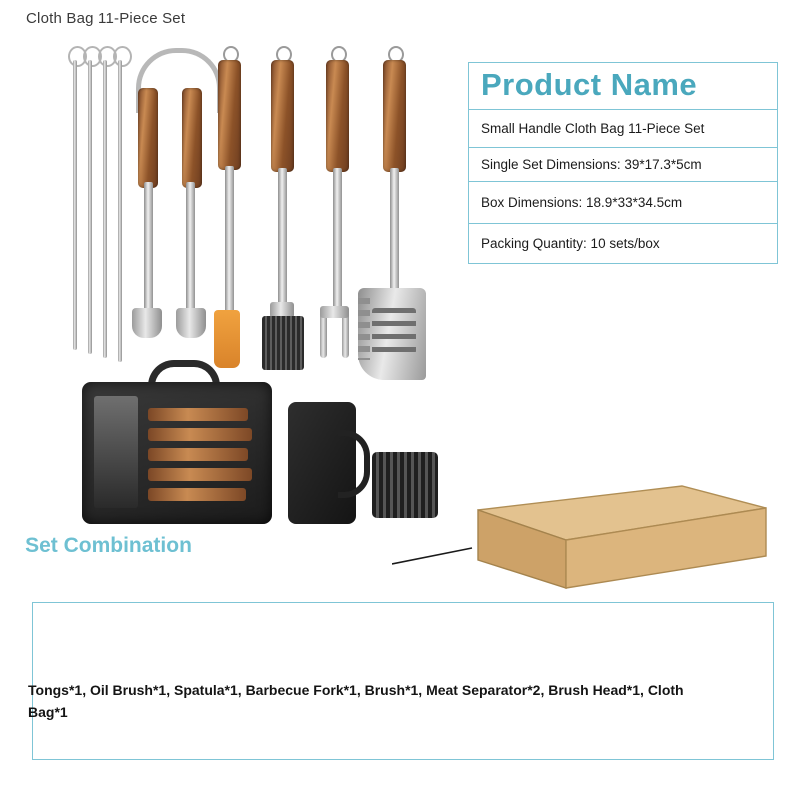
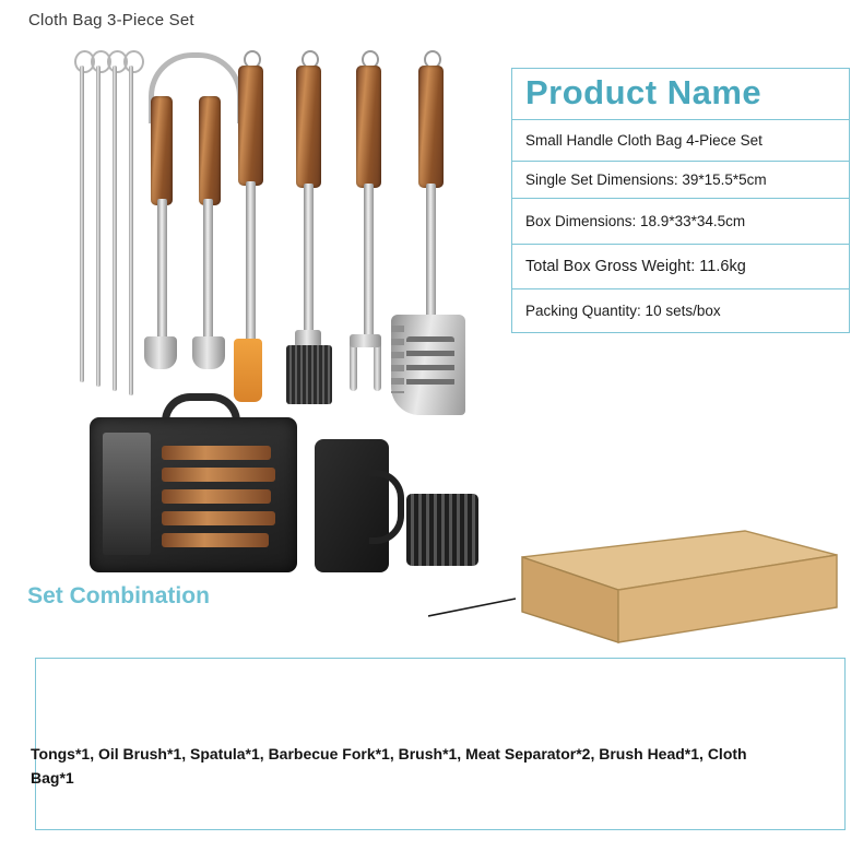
- Cloth Bag 11-Piece Set
+ Cloth Bag 3-Piece Set
  Product Name
- Small Handle Cloth Bag 11-Piece Set
+ Small Handle Cloth Bag 4-Piece Set
- Single Set Dimensions: 39*17.3*5cm
+ Single Set Dimensions: 39*15.5*5cm
  Box Dimensions: 18.9*33*34.5cm
+ Total Box Gross Weight: 11.6kg
  Packing Quantity: 10 sets/box
  Set Combination
  Tongs*1, Oil Brush*1, Spatula*1, Barbecue Fork*1, Brush*1, Meat Separator*2, Brush Head*1, Cloth Bag*1
